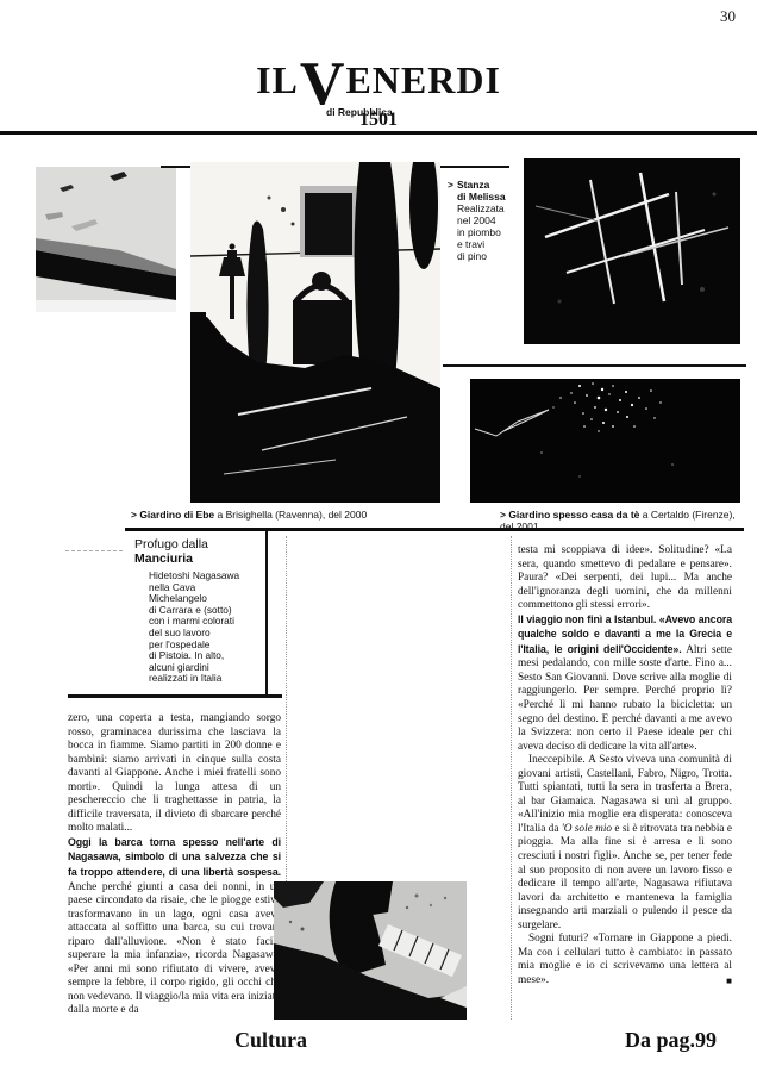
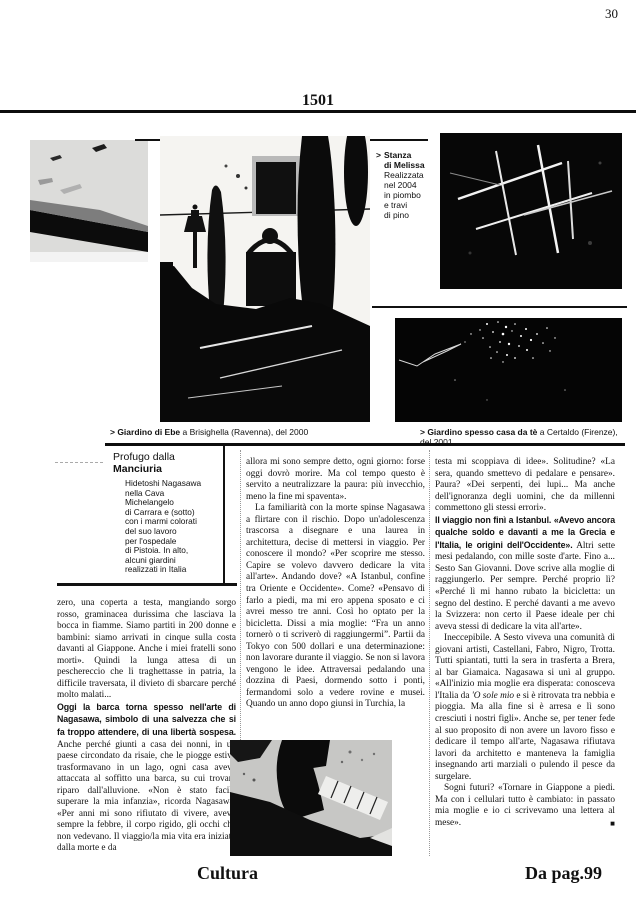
  30
- ILVENERDI
- di Repubblica
  1501
  >
  Stanza
  di Melissa
  Realizzata
  nel 2004
  in piombo
  e travi
  di pino
  > Giardino di Ebe a Brisighella (Ravenna), del 2000
  > Giardino spesso casa da tè a Certaldo (Firenze), del 2001
  Profugo dalla Manciuria
  Hidetoshi Nagasawa
  nella Cava
  Michelangelo
  di Carrara e (sotto)
  con i marmi colorati
  del suo lavoro
  per l'ospedale
  di Pistoia. In alto,
  alcuni giardini
  realizzati in Italia
  zero, una coperta a testa, mangiando sorgo rosso, graminacea durissima che lasciava la bocca in fiamme. Siamo partiti in 200 donne e bambini: siamo arrivati in cinque sulla costa davanti al Giappone. Anche i miei fratelli sono morti». Quindi la lunga attesa di un peschereccio che li traghettasse in patria, la difficile traversata, il divieto di sbarcare perché molto malati...
  Oggi la barca torna spesso nell'arte di Nagasawa, simbolo di una salvezza che si fa troppo attendere, di una libertà sospesa. Anche perché giunti a casa dei nonni, in u paese circondato da risaie, che le piogge estiv trasformavano in un lago, ogni casa avev attaccata al soffitto una barca, su cui trova riparo dall'alluvione. «Non è stato faci superare la mia infanzia», ricorda Nagasaw «Per anni mi sono rifiutato di vivere, avev sempre la febbre, il corpo rigido, gli occhi ch non vedevano. Il viaggio/la mia vita era inizia dalla morte e da
+ allora mi sono sempre detto, ogni giorno: forse oggi dovrò morire. Ma col tempo questo è servito a neutralizzare la paura: più invecchio, meno la fine mi spaventa».
+ La familiarità con la morte spinse Nagasawa a flirtare con il rischio. Dopo un'adolescenza trascorsa a disegnare e una laurea in architettura, decise di mettersi in viaggio. Per conoscere il mondo? «Per scoprire me stesso. Capire se volevo davvero dedicare la vita all'arte». Andando dove? «A Istanbul, confine tra Oriente e Occidente». Come? «Pensavo di farlo a piedi, ma mi ero appena sposato e ci avrei messo tre anni. Così ho optato per la bicicletta. Dissi a mia moglie: “Fra un anno tornerò o ti scriverò di raggiungermi”. Partii da Tokyo con 500 dollari e una determinazione: non lavorare durante il viaggio. Se non si lavora vengono le idee. Attraversai pedalando una dozzina di Paesi, dormendo sotto i ponti, fermandomi solo a vedere rovine e musei. Quando un anno dopo giunsi in Turchia, la
  testa mi scoppiava di idee». Solitudine? «La sera, quando smettevo di pedalare e pensare». Paura? «Dei serpenti, dei lupi... Ma anche dell'ignoranza degli uomini, che da millenni commettono gli stessi errori».
- Il viaggio non finì a Istanbul. «Avevo ancora qualche soldo e davanti a me la Grecia e l'Italia, le origini dell'Occidente». Altri sette mesi pedalando, con mille soste d'arte. Fino a... Sesto San Giovanni. Dove scrive alla moglie di raggiungerlo. Per sempre. Perché proprio lì? «Perché lì mi hanno rubato la bicicletta: un segno del destino. E perché davanti a me avevo la Svizzera: non certo il Paese ideale per chi aveva deciso di dedicare la vita all'arte».
+ Il viaggio non finì a Istanbul. «Avevo ancora qualche soldo e davanti a me la Grecia e l'Italia, le origini dell'Occidente». Altri sette mesi pedalando, con mille soste d'arte. Fino a... Sesto San Giovanni. Dove scrive alla moglie di raggiungerlo. Per sempre. Perché proprio lì? «Perché lì mi hanno rubato la bicicletta: un segno del destino. E perché davanti a me avevo la Svizzera: non certo il Paese ideale per chi aveva stessi di dedicare la vita all'arte».
  Ineccepibile. A Sesto viveva una comunità di giovani artisti, Castellani, Fabro, Nigro, Trotta. Tutti spiantati, tutti la sera in trasferta a Brera, al bar Giamaica. Nagasawa si unì al gruppo. «All'inizio mia moglie era disperata: conosceva l'Italia da 'O sole mio e si è ritrovata tra nebbia e pioggia. Ma alla fine si è arresa e lì sono cresciuti i nostri figli». Anche se, per tener fede al suo proposito di non avere un lavoro fisso e dedicare il tempo all'arte, Nagasawa rifiutava lavori da architetto e manteneva la famiglia insegnando arti marziali o pulendo il pesce da surgelare.
  Sogni futuri? «Tornare in Giappone a piedi. Ma con i cellulari tutto è cambiato: in passato mia moglie e io ci scrivevamo una lettera al mese».
  ■
  Cultura
  Da pag.99
